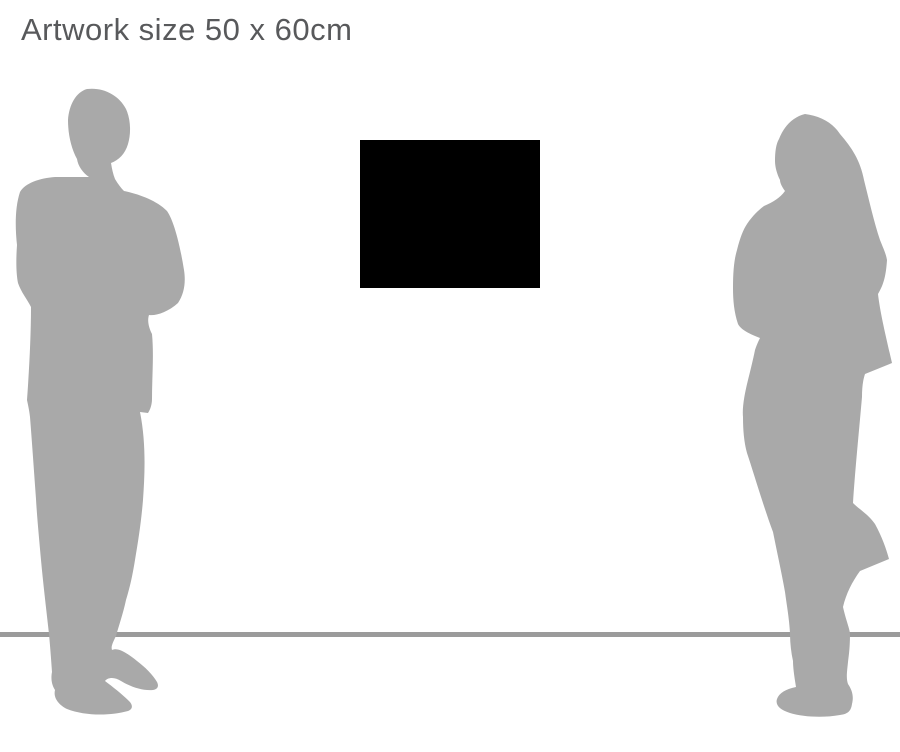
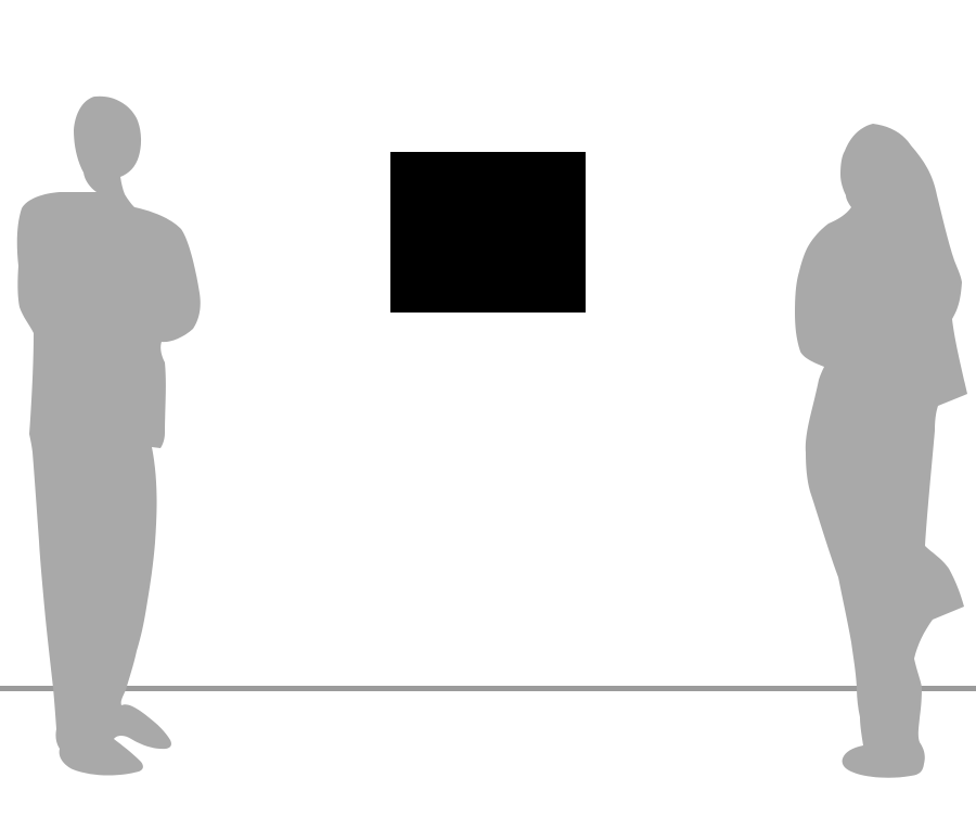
- Artwork size 50 x 60cm
